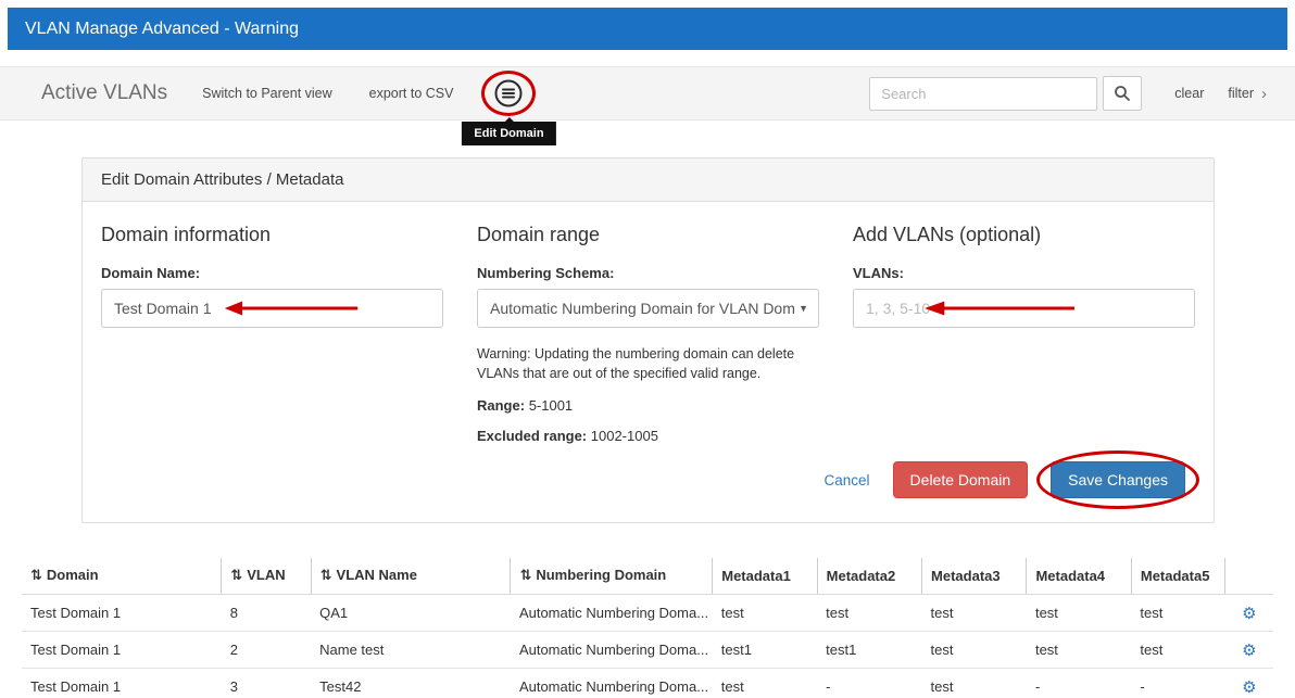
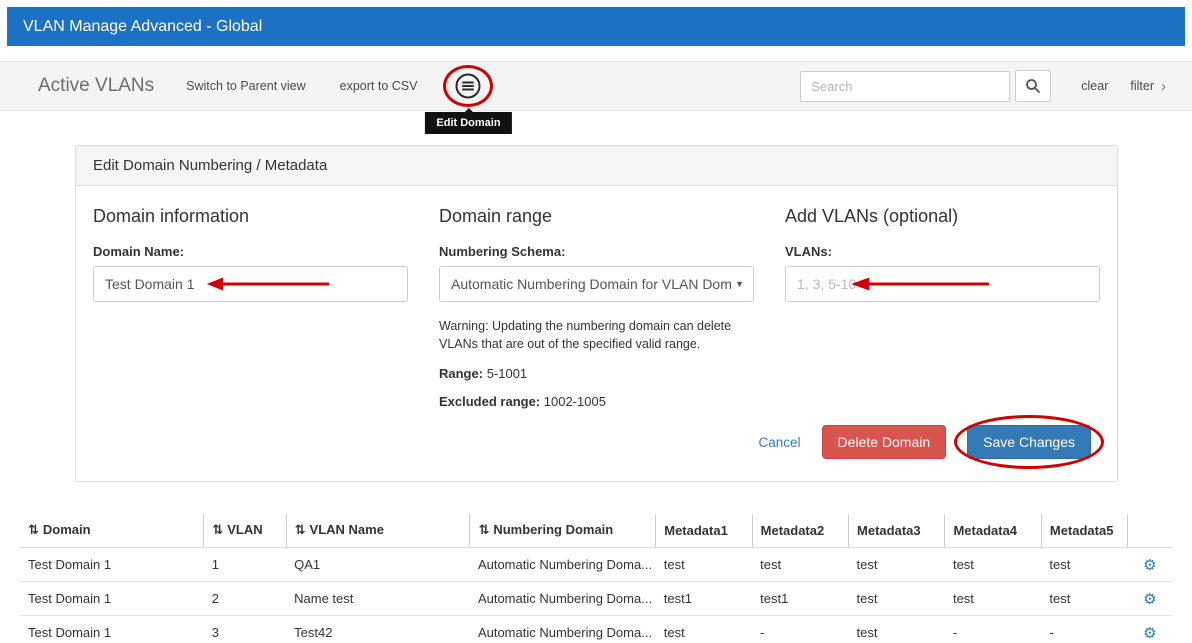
- VLAN Manage Advanced - Warning
+ VLAN Manage Advanced - Global
  Active VLANs
  Switch to Parent view
  export to CSV
  Edit Domain
  Search
  clear
  filter
  ›
- Edit Domain Attributes / Metadata
+ Edit Domain Numbering / Metadata
  Domain information
  Domain Name:
  Test Domain 1
  Domain range
  Numbering Schema:
  Automatic Numbering Domain for VLAN Dom
  ▼
  Warning: Updating the numbering domain can delete VLANs that are out of the specified valid range.
  Range: 5-1001
  Excluded range: 1002-1005
  Add VLANs (optional)
  VLANs:
  1, 3, 5-1
  Cancel
  Delete Domain
  Save Changes
  ⇅ Domain	⇅ VLAN	⇅ VLAN Name	⇅ Numbering Domain	Metadata1	Metadata2	Metadata3	Metadata4	Metadata5
- Test Domain 1	8	QA1	Automatic Numbering Doma...	test	test	test	test	test	⚙
+ Test Domain 1	1	QA1	Automatic Numbering Doma...	test	test	test	test	test	⚙
  Test Domain 1	2	Name test	Automatic Numbering Doma...	test1	test1	test	test	test	⚙
  Test Domain 1	3	Test42	Automatic Numbering Doma...	test	-	test	-	-	⚙
